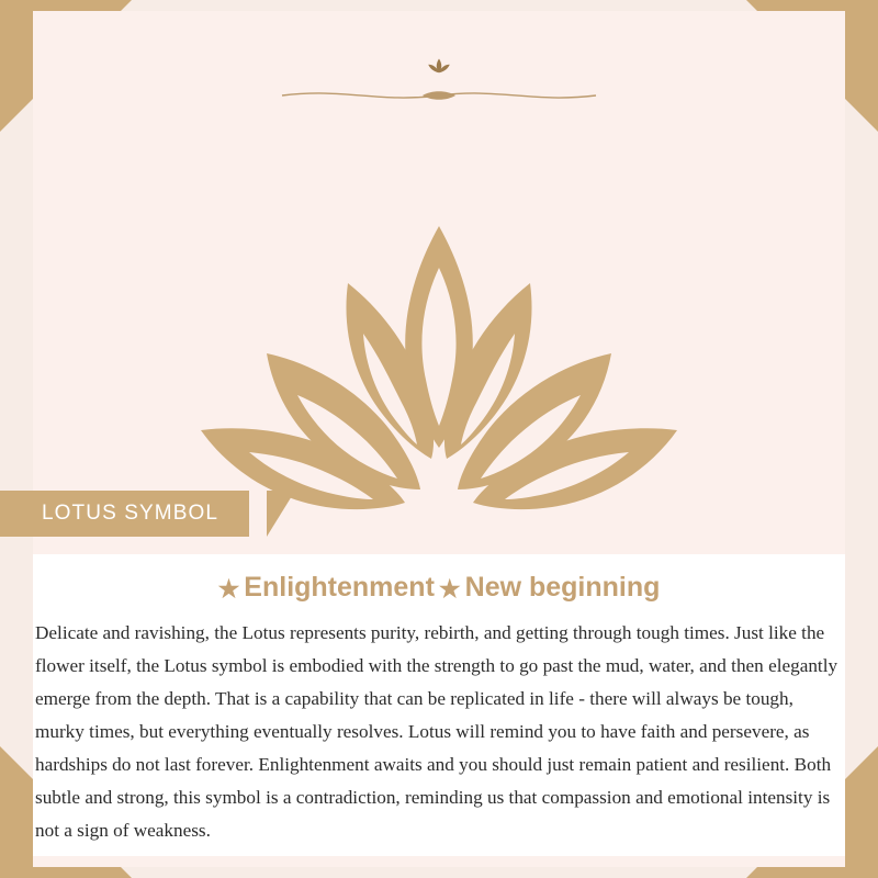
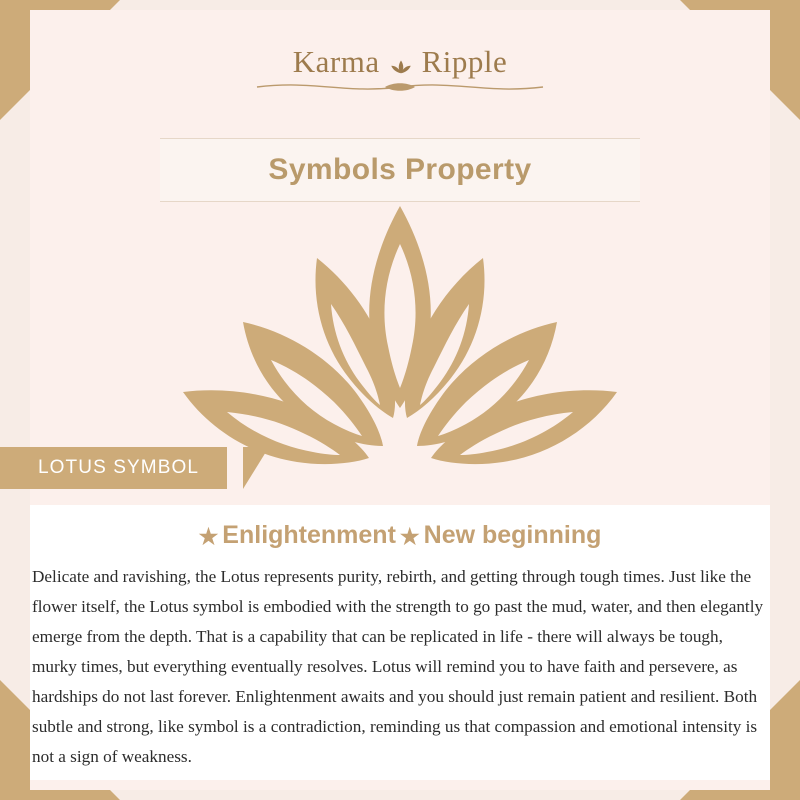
+ Karma
+ Ripple
+ Symbols Property
  LOTUS SYMBOL
  ★
  Enlightenment
  ★
  New beginning
- Delicate and ravishing, the Lotus represents purity, rebirth, and getting through tough times. Just like the flower itself, the Lotus symbol is embodied with the strength to go past the mud, water, and then elegantly emerge from the depth. That is a capability that can be replicated in life - there will always be tough, murky times, but everything eventually resolves. Lotus will remind you to have faith and persevere, as hardships do not last forever. Enlightenment awaits and you should just remain patient and resilient. Both subtle and strong, this symbol is a contradiction, reminding us that compassion and emotional intensity is not a sign of weakness.
+ Delicate and ravishing, the Lotus represents purity, rebirth, and getting through tough times. Just like the flower itself, the Lotus symbol is embodied with the strength to go past the mud, water, and then elegantly emerge from the depth. That is a capability that can be replicated in life - there will always be tough, murky times, but everything eventually resolves. Lotus will remind you to have faith and persevere, as hardships do not last forever. Enlightenment awaits and you should just remain patient and resilient. Both subtle and strong, like symbol is a contradiction, reminding us that compassion and emotional intensity is not a sign of weakness.
